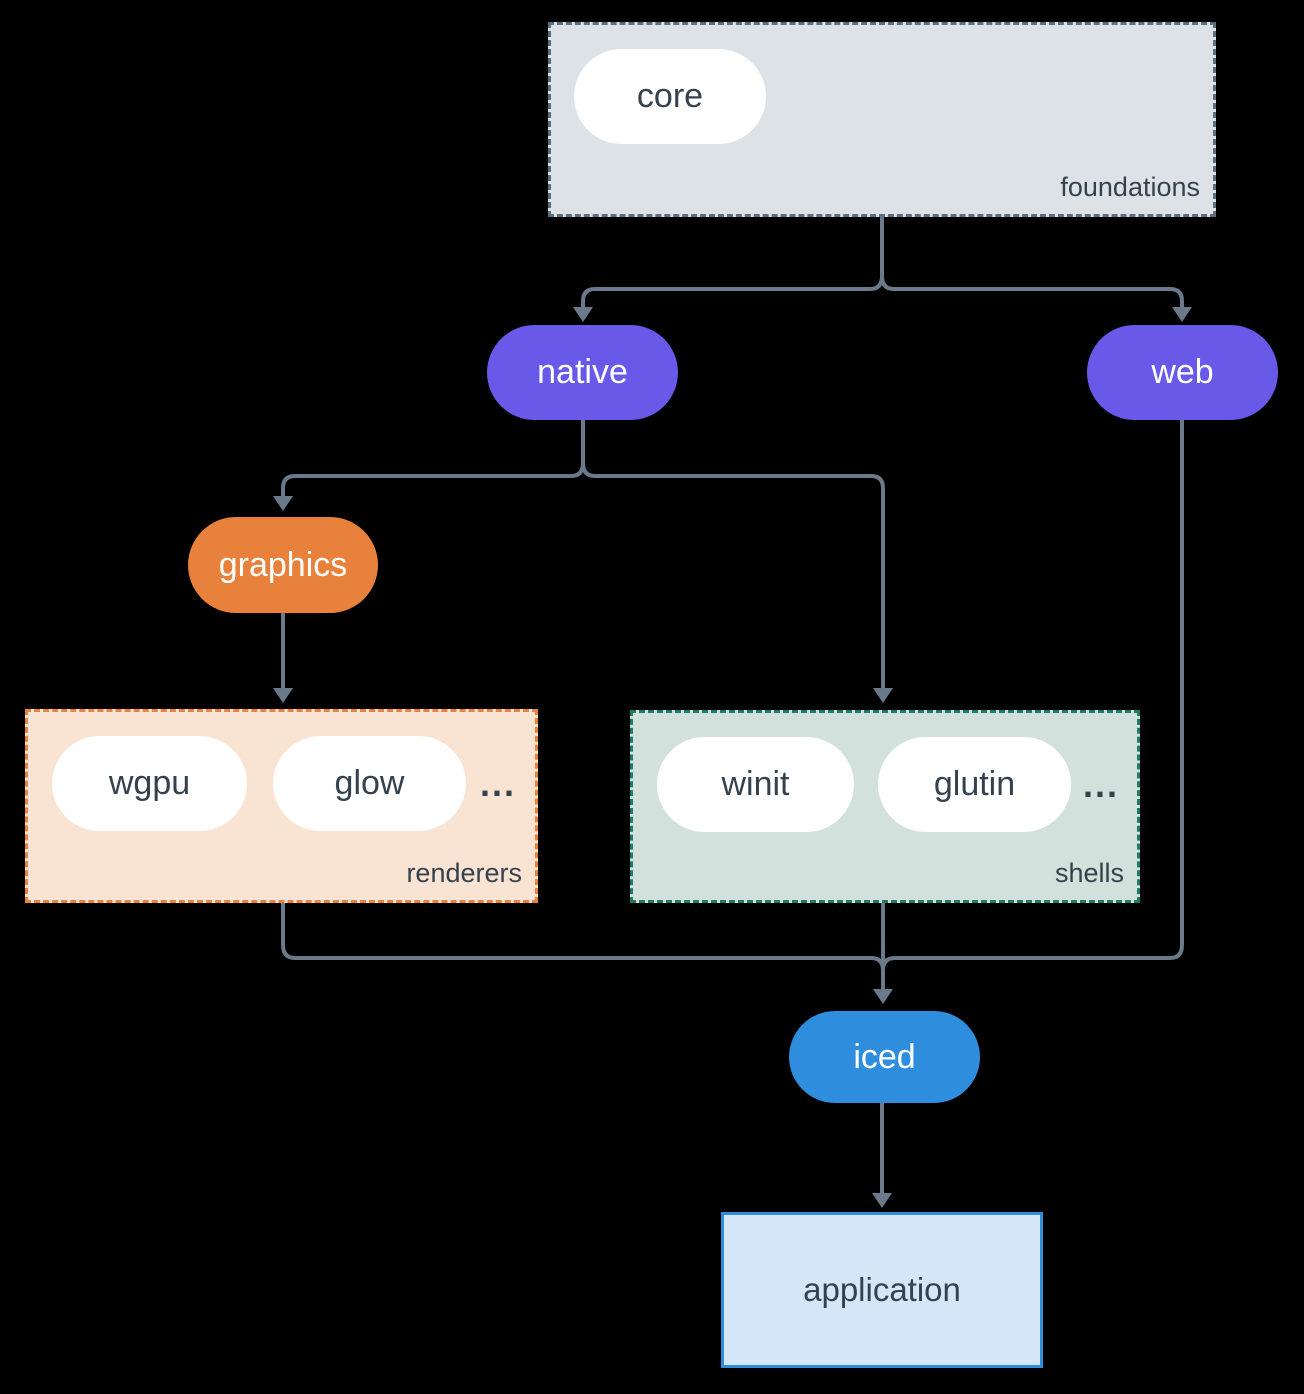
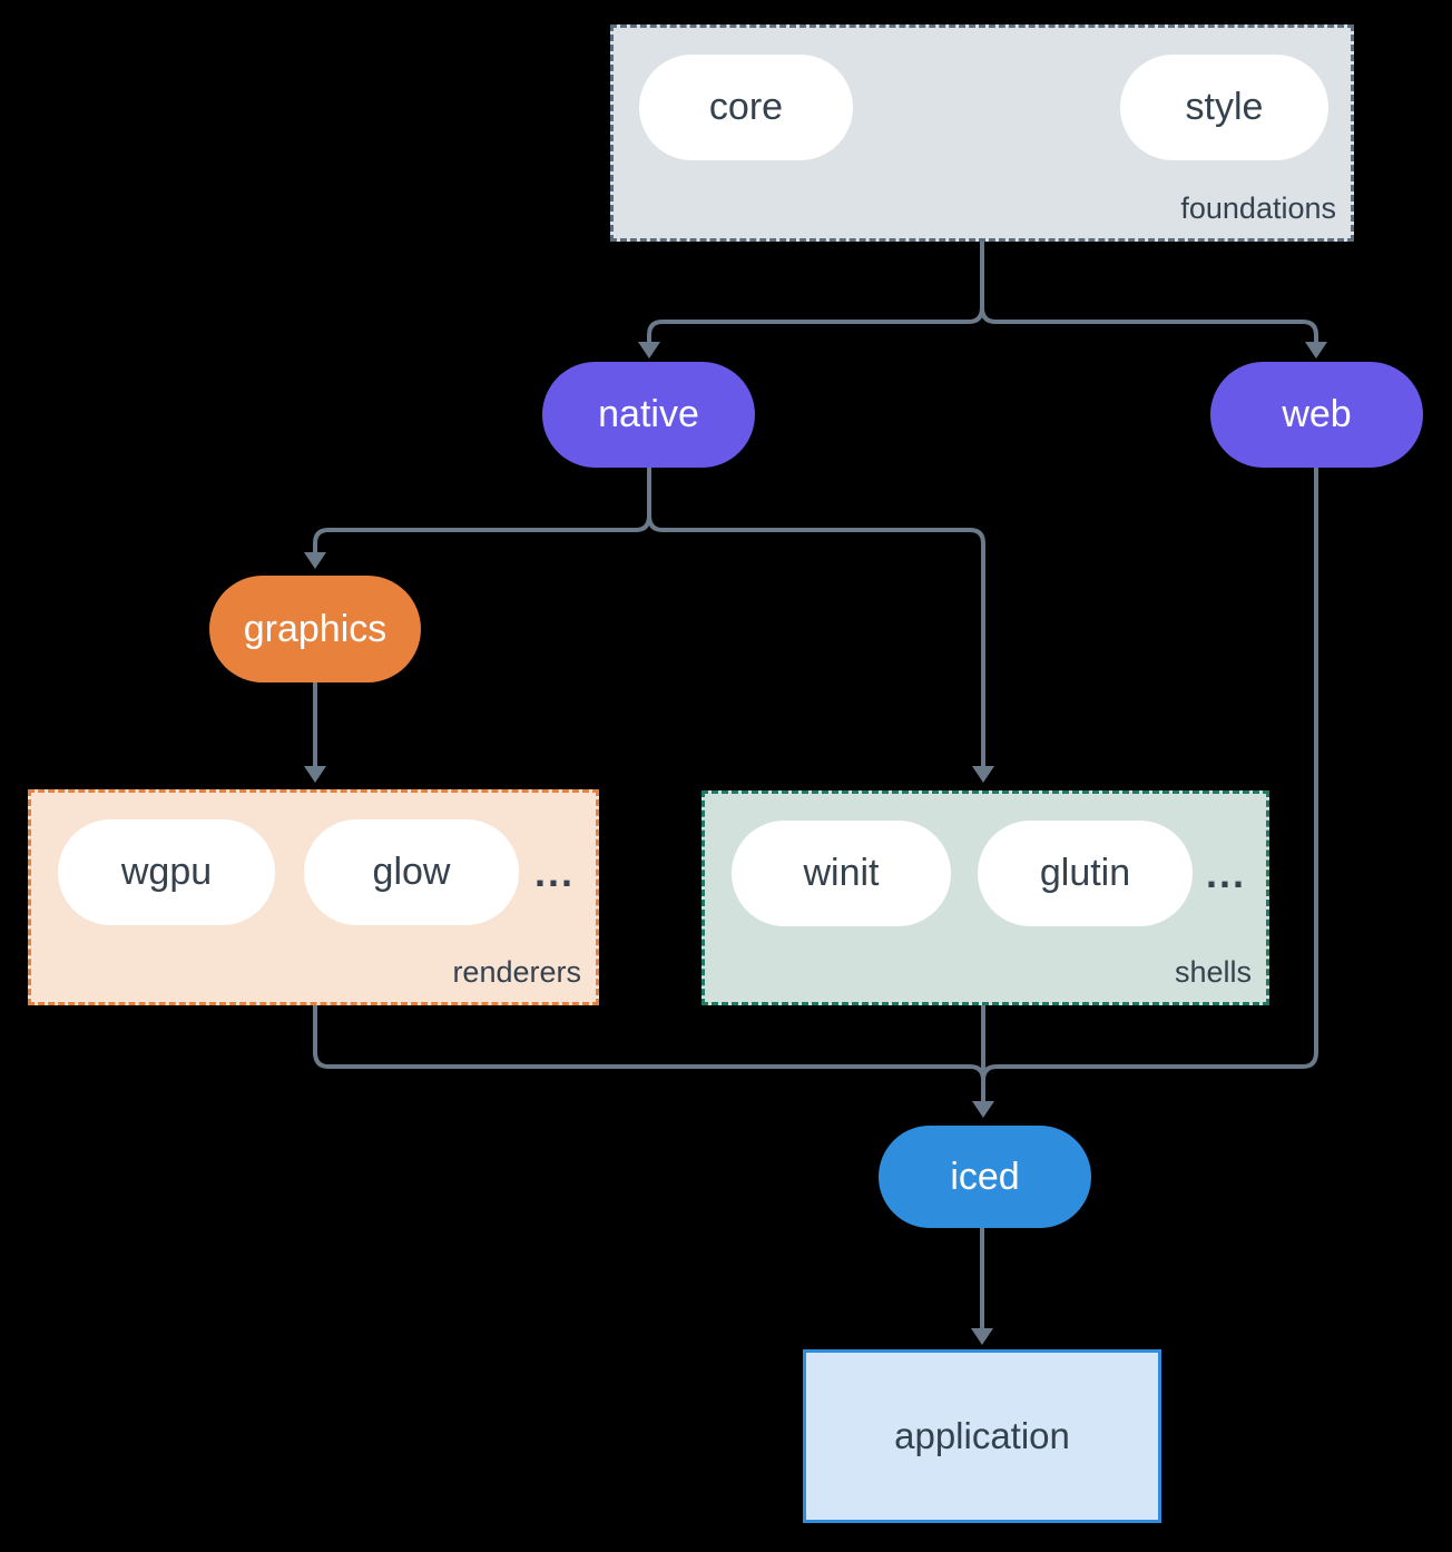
  core
+ style
  foundations
  native
  web
  graphics
  wgpu
  glow
  ...
  renderers
  winit
  glutin
  ...
  shells
  iced
  application
